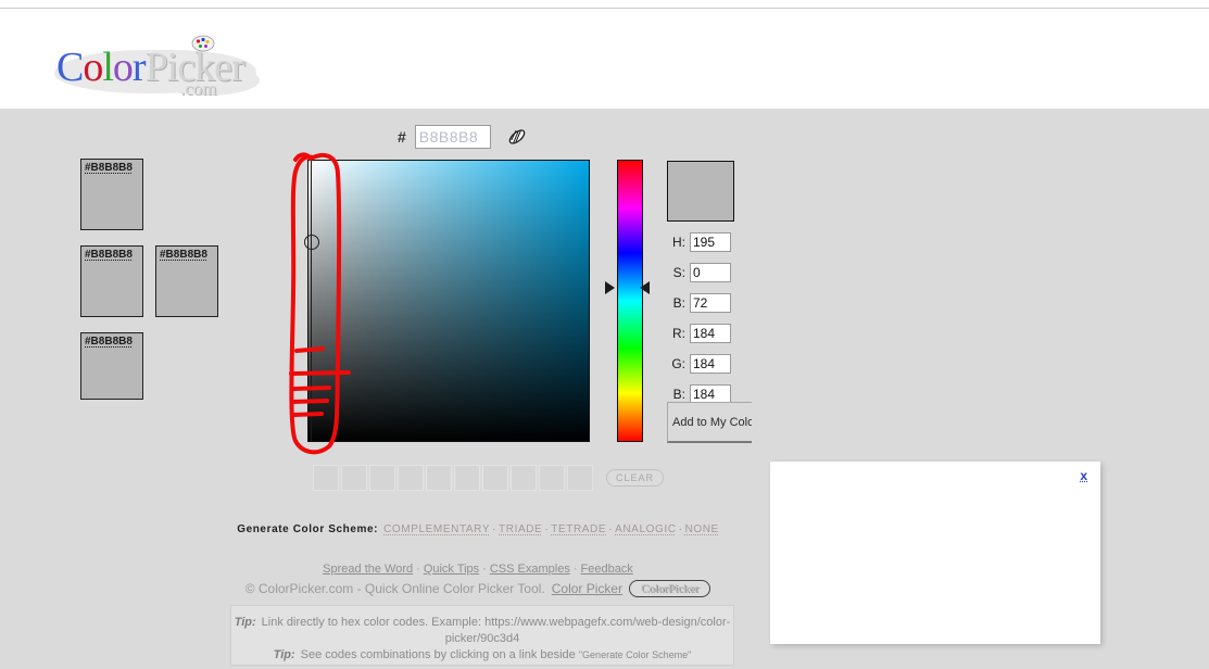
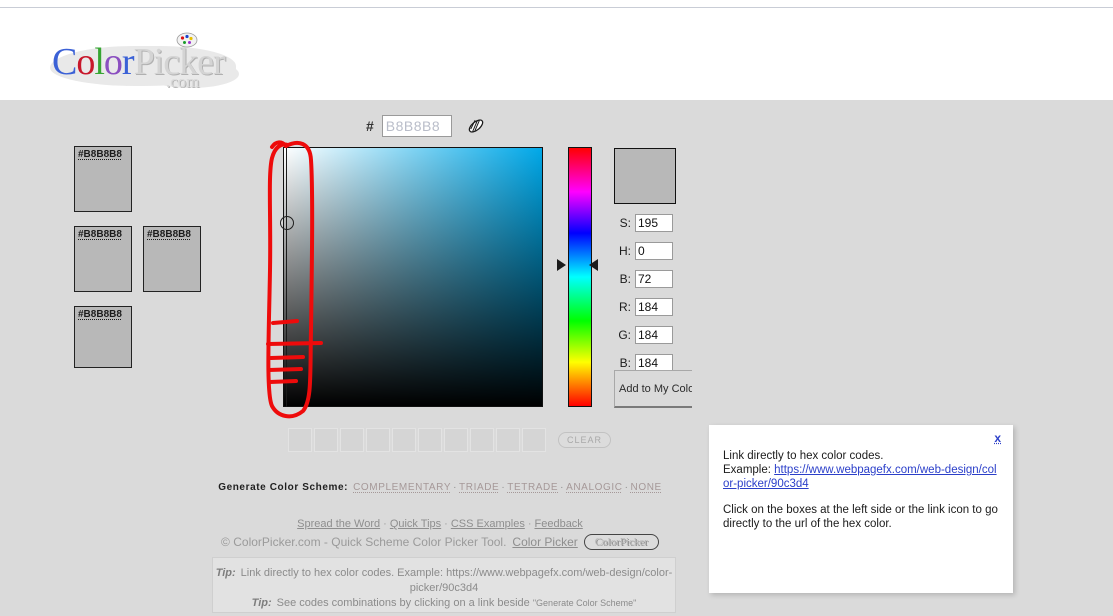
  ColorPicker
  .com
  #
  B8B8B8
  #B8B8B8
  #B8B8B8
  #B8B8B8
  #B8B8B8
- H:
+ S:
  195
- S:
+ H:
  0
  B:
  72
  R:
  184
  G:
  184
  B:
  184
  Add to My Colo
  CLEAR
  Generate Color Scheme: COMPLEMENTARY · TRIADE · TETRADE · ANALOGIC · NONE
  Spread the Word · Quick Tips · CSS Examples · Feedback
- © ColorPicker.com - Quick Online Color Picker Tool.
+ © ColorPicker.com - Quick Scheme Color Picker Tool.
  Color Picker
  ColorPicker
  Tip: Link directly to hex color codes. Example: https://www.webpagefx.com/web-design/color-picker/90c3d4
  Tip: See codes combinations by clicking on a link beside "Generate Color Scheme"
  x
+ Link directly to hex color codes.
+ Example: https://www.webpagefx.com/web-design/color-picker/90c3d4
+ Click on the boxes at the left side or the link icon to go directly to the url of the hex color.
